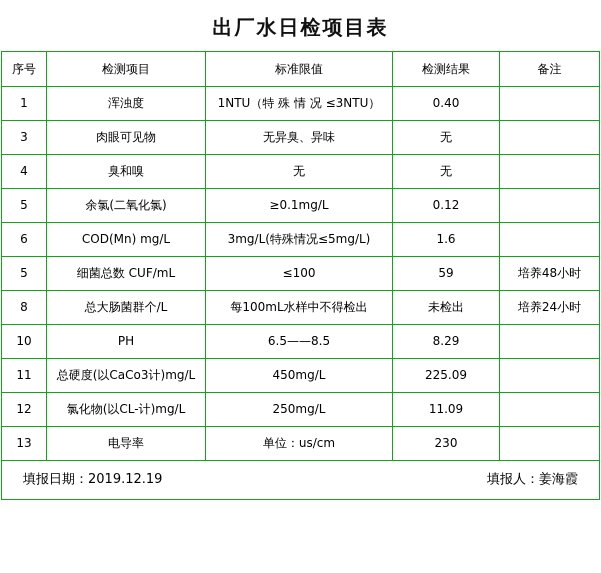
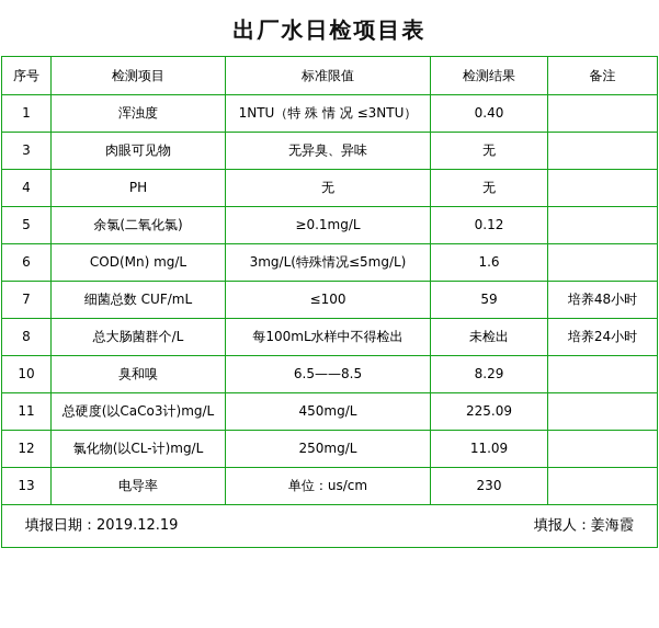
  出厂水日检项目表
  序号	检测项目	标准限值	检测结果	备注
  1	浑浊度	1NTU（特 殊 情 况 ≤3NTU）	0.40
  3	肉眼可见物	无异臭、异味	无
- 4	臭和嗅	无	无
+ 4	PH	无	无
  5	余氯(二氧化氯)	≥0.1mg/L	0.12
  6	COD(Mn) mg/L	3mg/L(特殊情况≤5mg/L)	1.6
- 5	细菌总数 CUF/mL	≤100	59	培养48小时
+ 7	细菌总数 CUF/mL	≤100	59	培养48小时
  8	总大肠菌群个/L	每100mL水样中不得检出	未检出	培养24小时
- 10	PH	6.5——8.5	8.29
+ 10	臭和嗅	6.5——8.5	8.29
  11	总硬度(以CaCo3计)mg/L	450mg/L	225.09
  12	氯化物(以CL-计)mg/L	250mg/L	11.09
  13	电导率	单位：us/cm	230
  填报日期：2019.12.19 填报人：姜海霞
